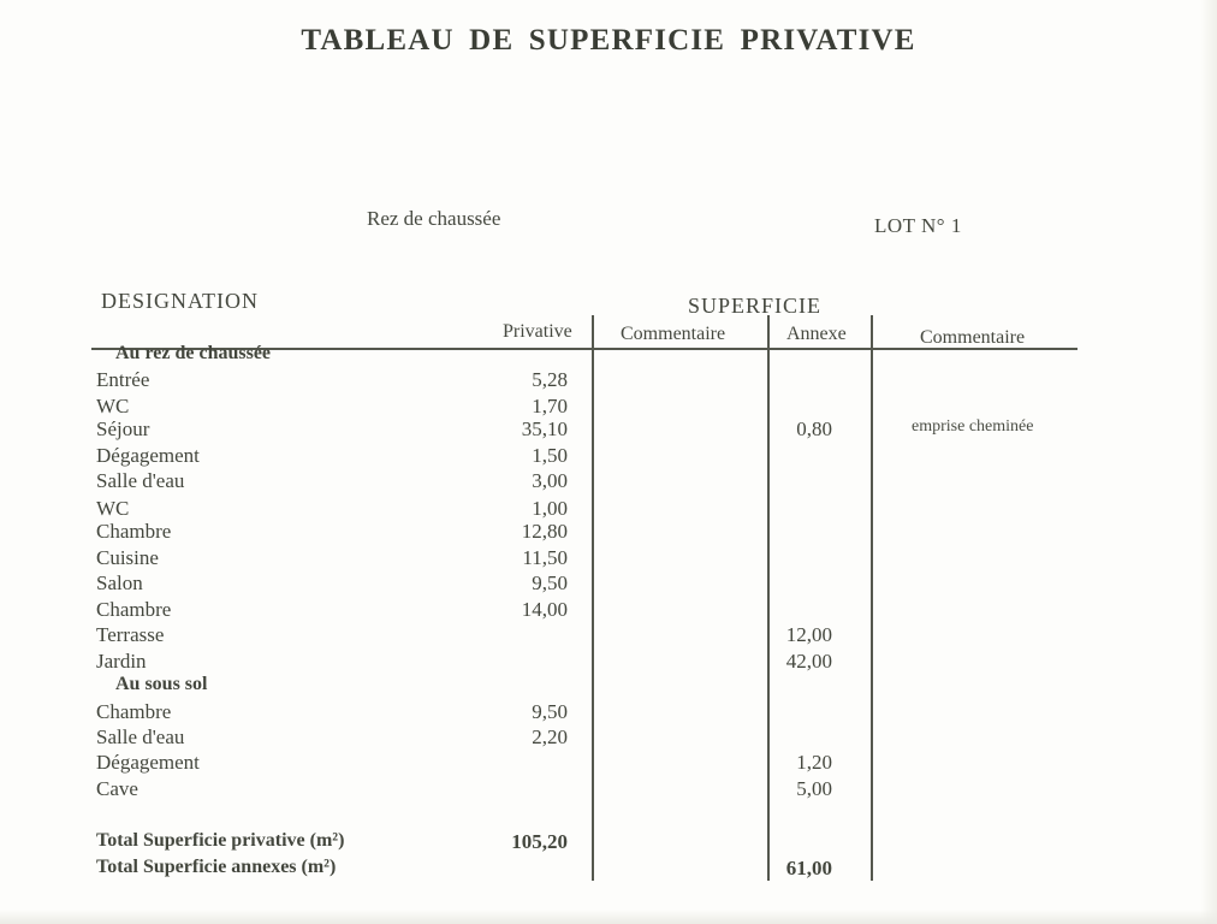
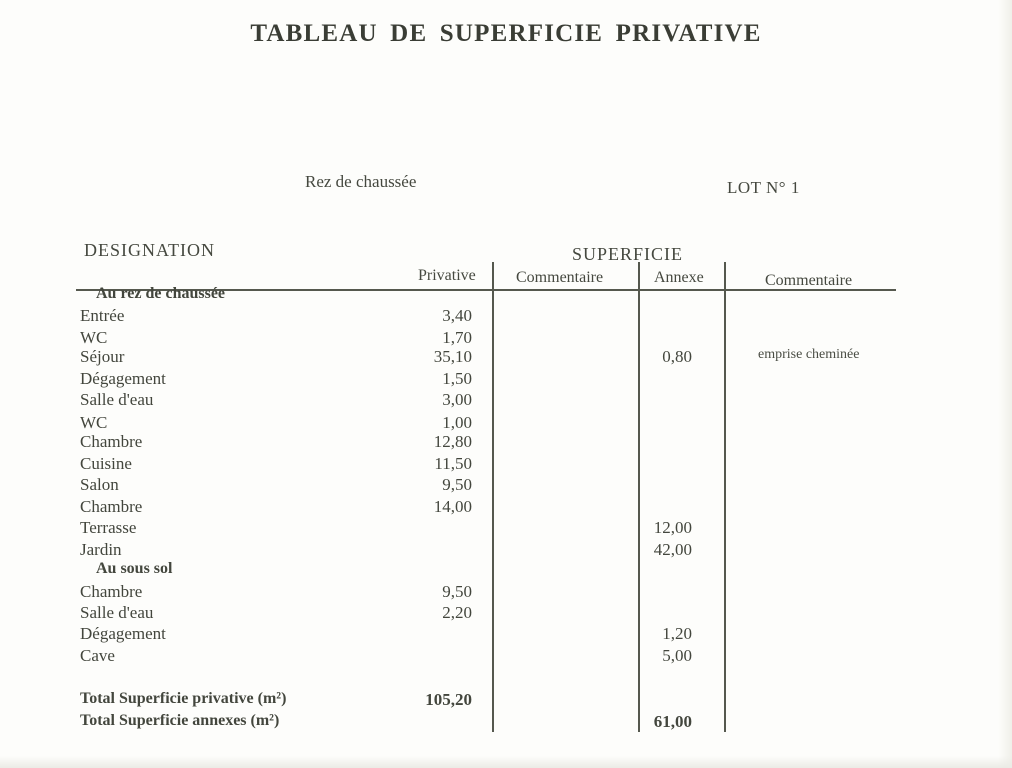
  TABLEAU DE SUPERFICIE PRIVATIVE
  Rez de chaussée
  LOT N° 1
  DESIGNATION
  SUPERFICIE
  Privative
  Commentaire
  Annexe
  Commentaire
  Au rez de chaussée
  Entrée
- 5,28
+ 3,40
  WC
  1,70
  Séjour
  35,10
  0,80
  emprise cheminée
  Dégagement
  1,50
  Salle d'eau
  3,00
  WC
  1,00
  Chambre
  12,80
  Cuisine
  11,50
  Salon
  9,50
  Chambre
  14,00
  Terrasse
  12,00
  Jardin
  42,00
  Au sous sol
  Chambre
  9,50
  Salle d'eau
  2,20
  Dégagement
  1,20
  Cave
  5,00
  Total Superficie privative (m²)
  105,20
  Total Superficie annexes (m²)
  61,00
